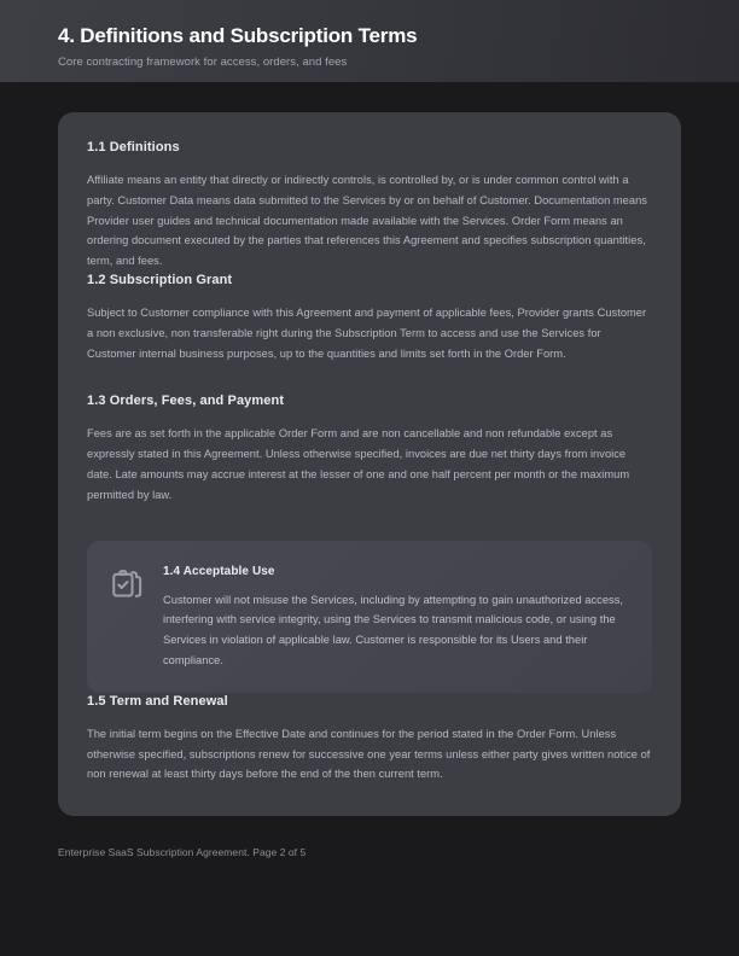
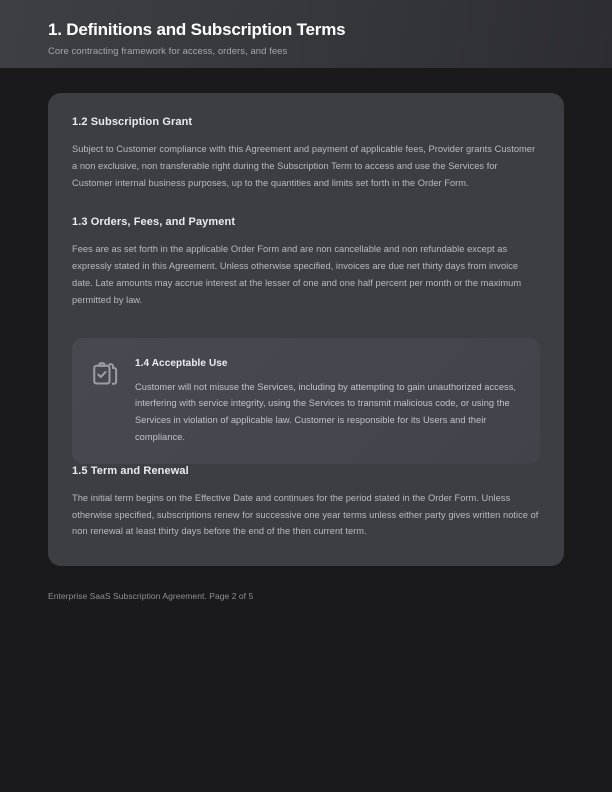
- 4. Definitions and Subscription Terms
+ 1. Definitions and Subscription Terms
  Core contracting framework for access, orders, and fees
- 1.1 Definitions
- Affiliate means an entity that directly or indirectly controls, is controlled by, or is under common control with a party. Customer Data means data submitted to the Services by or on behalf of Customer. Documentation means Provider user guides and technical documentation made available with the Services. Order Form means an ordering document executed by the parties that references this Agreement and specifies subscription quantities, term, and fees.
  1.2 Subscription Grant
  Subject to Customer compliance with this Agreement and payment of applicable fees, Provider grants Customer a non exclusive, non transferable right during the Subscription Term to access and use the Services for Customer internal business purposes, up to the quantities and limits set forth in the Order Form.
  1.3 Orders, Fees, and Payment
  Fees are as set forth in the applicable Order Form and are non cancellable and non refundable except as expressly stated in this Agreement. Unless otherwise specified, invoices are due net thirty days from invoice date. Late amounts may accrue interest at the lesser of one and one half percent per month or the maximum permitted by law.
  1.4 Acceptable Use
  Customer will not misuse the Services, including by attempting to gain unauthorized access, interfering with service integrity, using the Services to transmit malicious code, or using the Services in violation of applicable law. Customer is responsible for its Users and their compliance.
  1.5 Term and Renewal
  The initial term begins on the Effective Date and continues for the period stated in the Order Form. Unless otherwise specified, subscriptions renew for successive one year terms unless either party gives written notice of non renewal at least thirty days before the end of the then current term.
  Enterprise SaaS Subscription Agreement. Page 2 of 5
